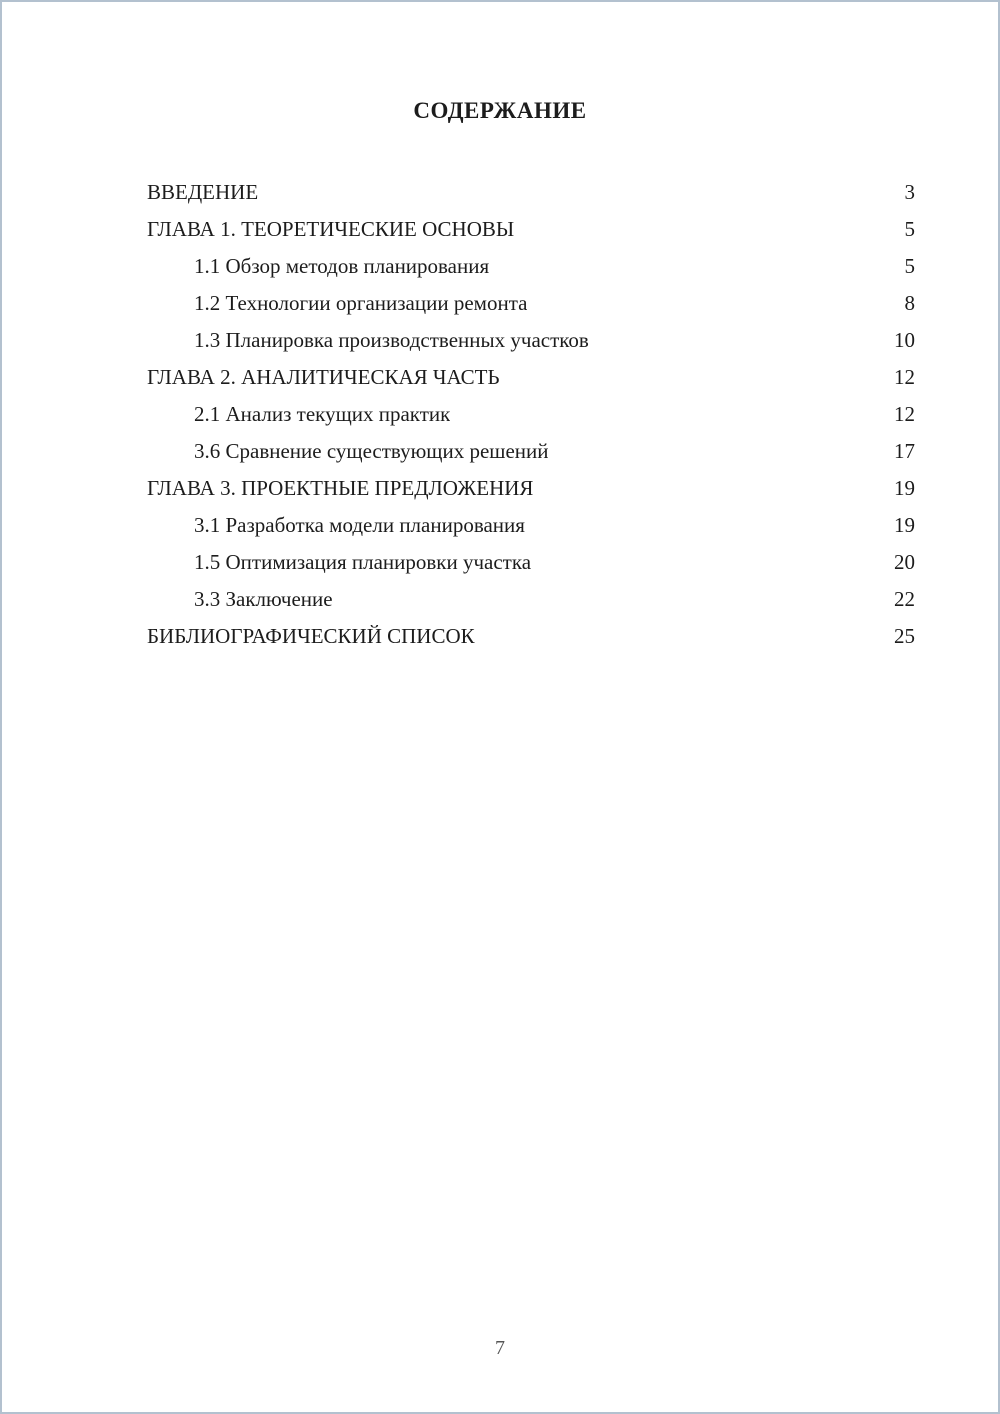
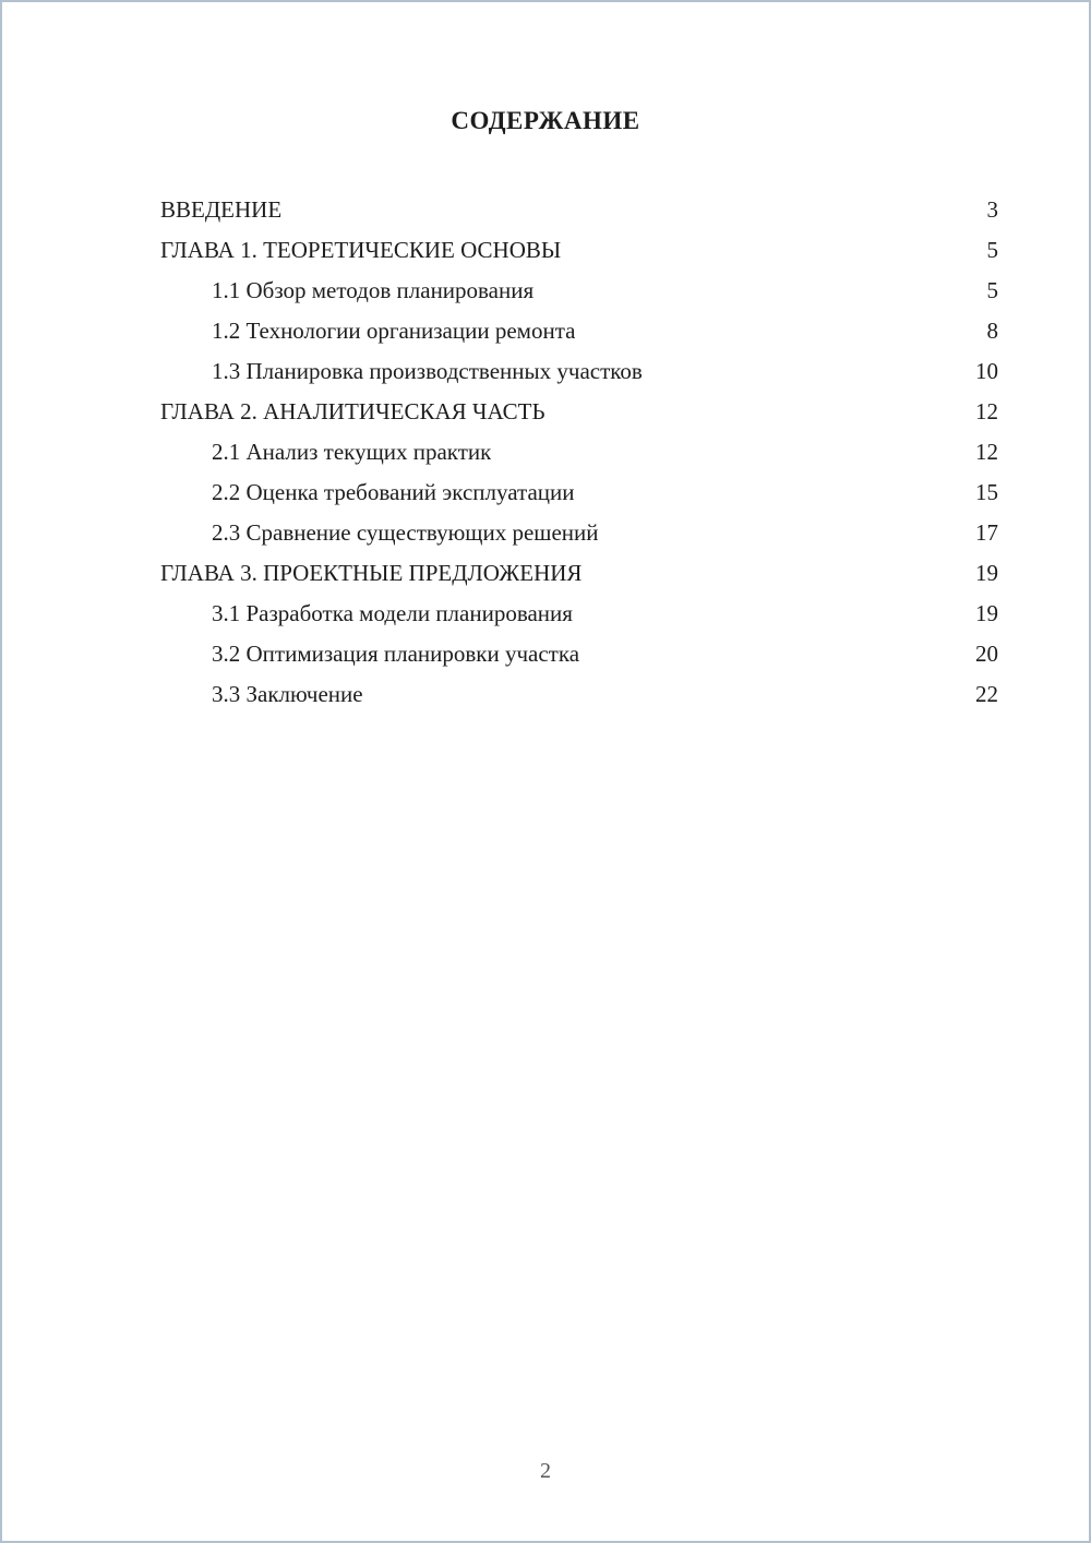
  СОДЕРЖАНИЕ
  ВВЕДЕНИЕ
  3
  ГЛАВА 1. ТЕОРЕТИЧЕСКИЕ ОСНОВЫ
  5
  1.1 Обзор методов планирования
  5
  1.2 Технологии организации ремонта
  8
  1.3 Планировка производственных участков
  10
  ГЛАВА 2. АНАЛИТИЧЕСКАЯ ЧАСТЬ
  12
  2.1 Анализ текущих практик
  12
+ 2.2 Оценка требований эксплуатации
+ 15
- 3.6 Сравнение существующих решений
+ 2.3 Сравнение существующих решений
  17
  ГЛАВА 3. ПРОЕКТНЫЕ ПРЕДЛОЖЕНИЯ
  19
  3.1 Разработка модели планирования
  19
- 1.5 Оптимизация планировки участка
+ 3.2 Оптимизация планировки участка
  20
  3.3 Заключение
  22
- БИБЛИОГРАФИЧЕСКИЙ СПИСОК
- 25
- 7
+ 2
